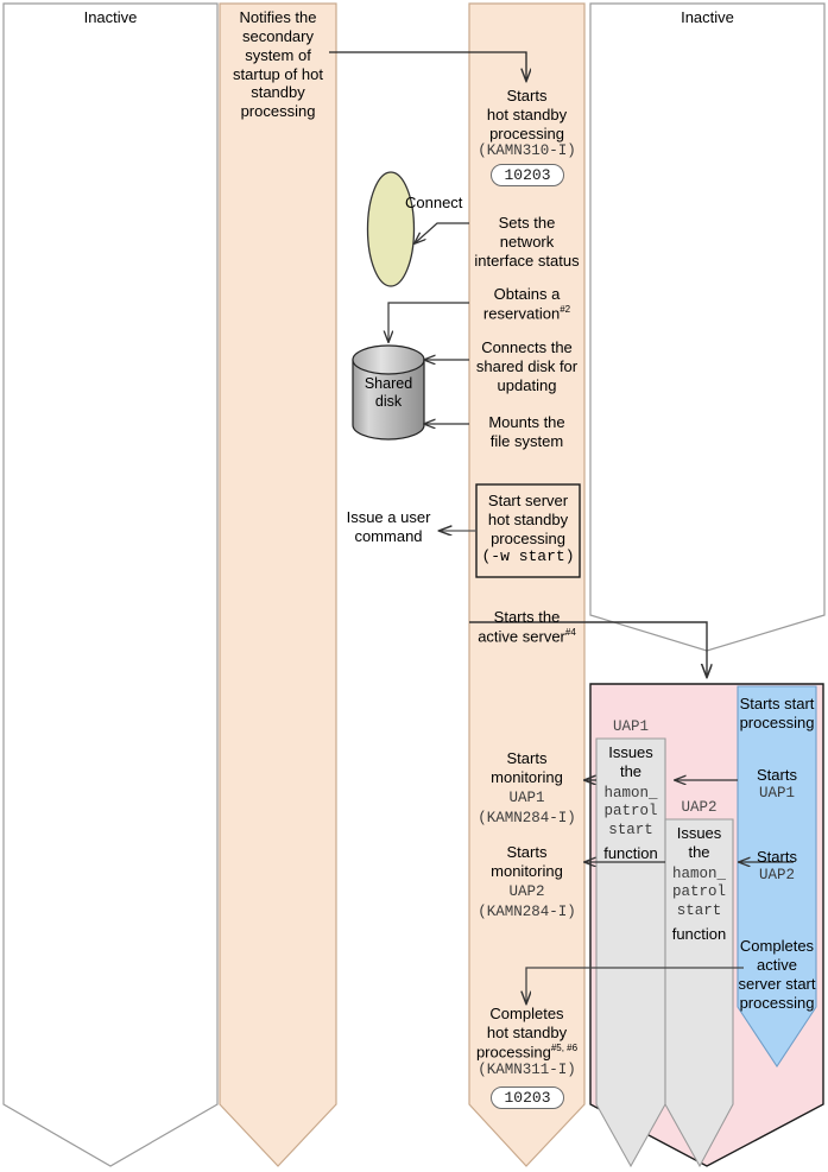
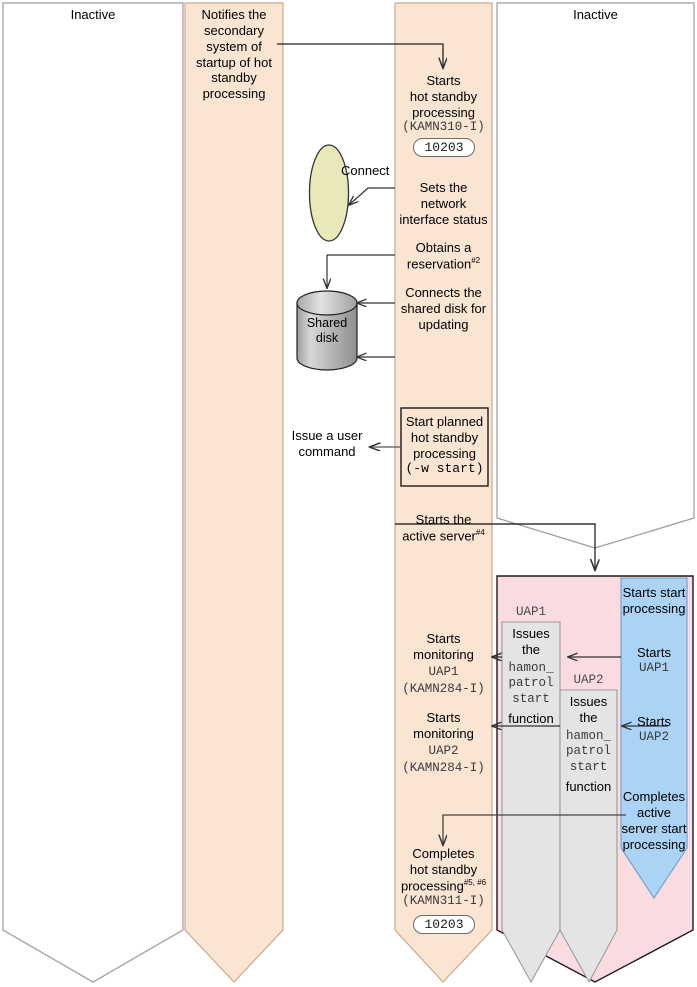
  Inactive
  Notifies the
  secondary
  system of
  startup of hot
  standby
  processing
  Inactive
  Starts
  hot standby
  processing
  (KAMN310-I)
  10203
  Sets the
  network
  interface status
  Obtains a
  reservation#2
  Connects the
  shared disk for
  updating
- Mounts the
- file system
- Start server hot standby processing
+ Start planned hot standby processing
  (-w start)
  Starts the
  active server#4
  Starts
  monitoring
  UAP1
  (KAMN284-I)
  Starts
  monitoring
  UAP2
  (KAMN284-I)
  Completes
  hot standby
  processing#5, #6
  (KAMN311-I)
  10203
  Connect
  Shared
  disk
  Issue a user
  command
  UAP1
  UAP2
  Issues
  the
  hamon_
  patrol
  start
  function
  Issues
  the
  hamon_
  patrol
  start
  function
  Starts start
  processing
  Starts
  UAP1
  Starts
  UAP2
  Completes
  active
  server start
  processing
